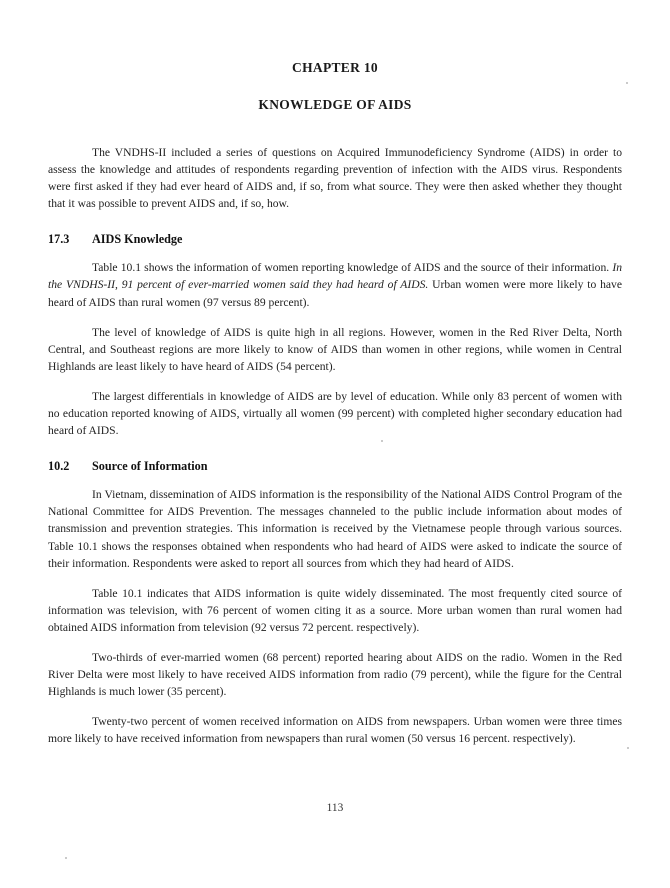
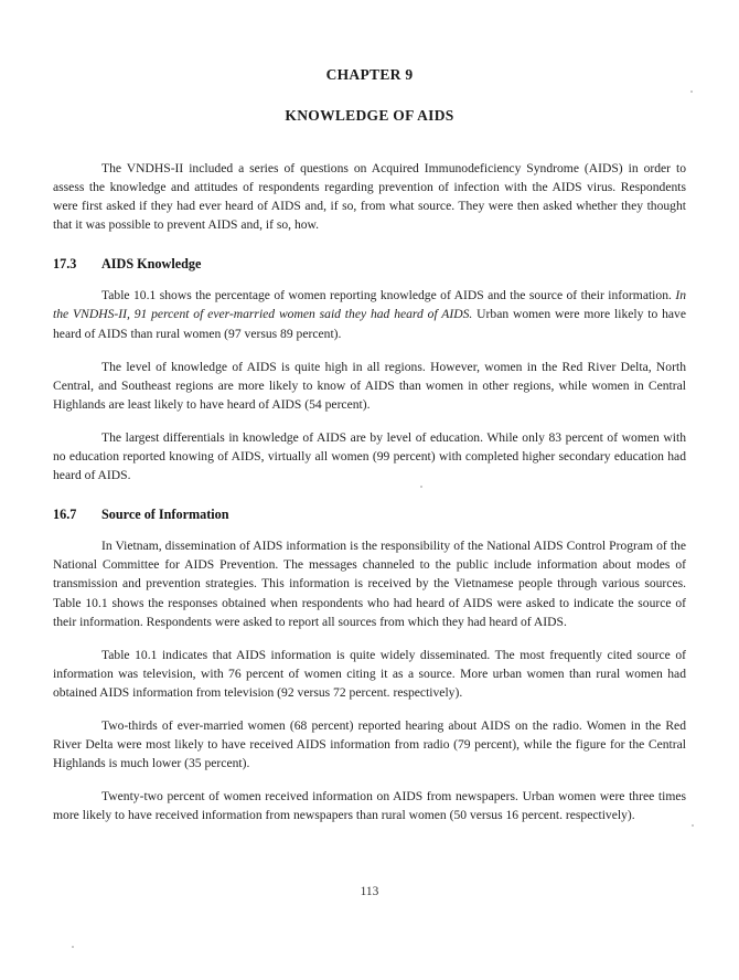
- CHAPTER 10
+ CHAPTER 9
  KNOWLEDGE OF AIDS
  The VNDHS-II included a series of questions on Acquired Immunodeficiency Syndrome (AIDS) in order to assess the knowledge and attitudes of respondents regarding prevention of infection with the AIDS virus. Respondents were first asked if they had ever heard of AIDS and, if so, from what source. They were then asked whether they thought that it was possible to prevent AIDS and, if so, how.
  17.3
  AIDS Knowledge
- Table 10.1 shows the information of women reporting knowledge of AIDS and the source of their information. In the VNDHS-II, 91 percent of ever-married women said they had heard of AIDS. Urban women were more likely to have heard of AIDS than rural women (97 versus 89 percent).
+ Table 10.1 shows the percentage of women reporting knowledge of AIDS and the source of their information. In the VNDHS-II, 91 percent of ever-married women said they had heard of AIDS. Urban women were more likely to have heard of AIDS than rural women (97 versus 89 percent).
  The level of knowledge of AIDS is quite high in all regions. However, women in the Red River Delta, North Central, and Southeast regions are more likely to know of AIDS than women in other regions, while women in Central Highlands are least likely to have heard of AIDS (54 percent).
  The largest differentials in knowledge of AIDS are by level of education. While only 83 percent of women with no education reported knowing of AIDS, virtually all women (99 percent) with completed higher secondary education had heard of AIDS.
- 10.2
+ 16.7
  Source of Information
  In Vietnam, dissemination of AIDS information is the responsibility of the National AIDS Control Program of the National Committee for AIDS Prevention. The messages channeled to the public include information about modes of transmission and prevention strategies. This information is received by the Vietnamese people through various sources. Table 10.1 shows the responses obtained when respondents who had heard of AIDS were asked to indicate the source of their information. Respondents were asked to report all sources from which they had heard of AIDS.
  Table 10.1 indicates that AIDS information is quite widely disseminated. The most frequently cited source of information was television, with 76 percent of women citing it as a source. More urban women than rural women had obtained AIDS information from television (92 versus 72 percent. respectively).
  Two-thirds of ever-married women (68 percent) reported hearing about AIDS on the radio. Women in the Red River Delta were most likely to have received AIDS information from radio (79 percent), while the figure for the Central Highlands is much lower (35 percent).
  Twenty-two percent of women received information on AIDS from newspapers. Urban women were three times more likely to have received information from newspapers than rural women (50 versus 16 percent. respectively).
  113
